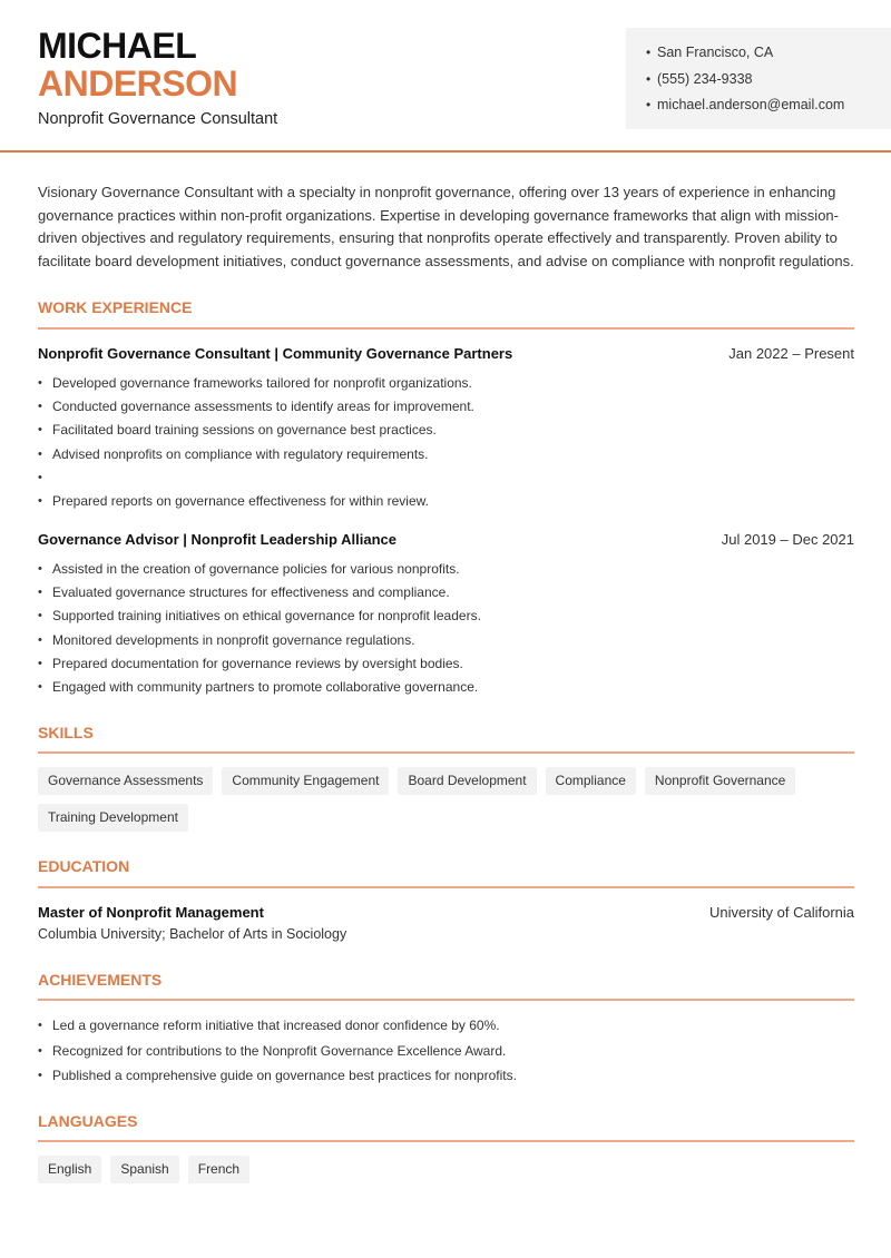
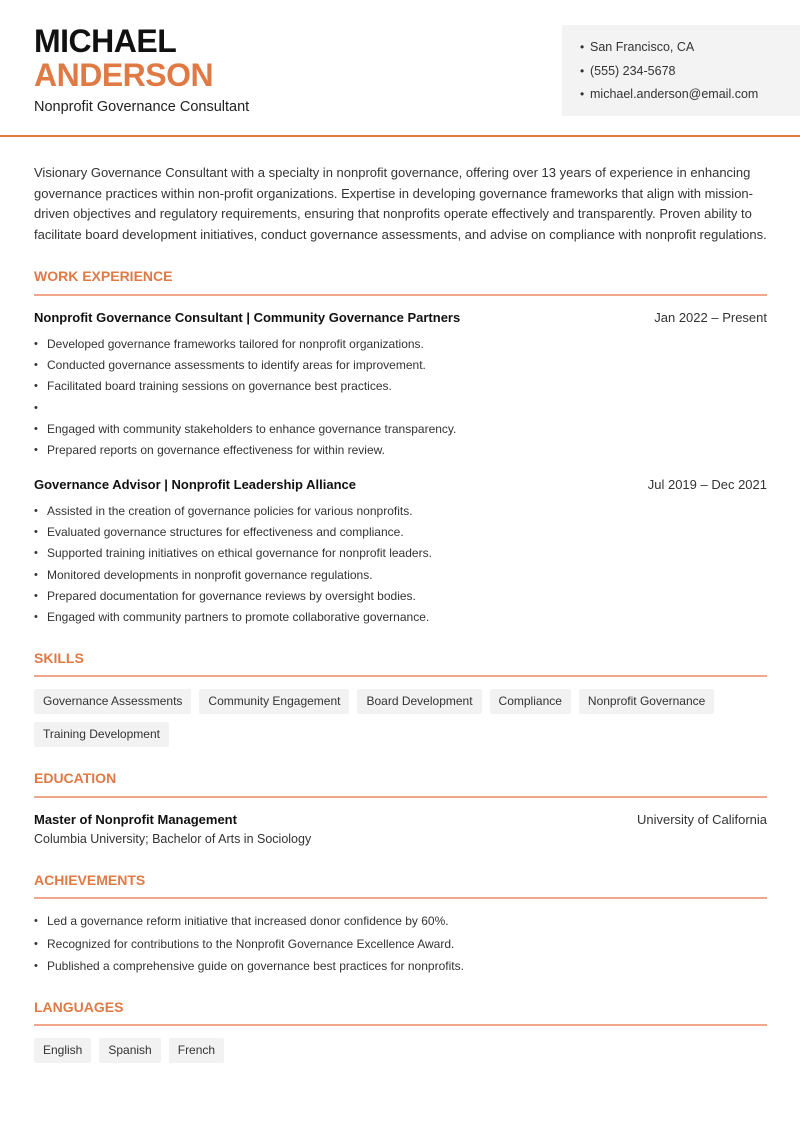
  MICHAEL
  ANDERSON
  Nonprofit Governance Consultant
  •
  San Francisco, CA
  •
- (555) 234-9338
+ (555) 234-5678
  •
  michael.anderson@email.com
  Visionary Governance Consultant with a specialty in nonprofit governance, offering over 13 years of experience in enhancing governance practices within non-profit organizations. Expertise in developing governance frameworks that align with mission-driven objectives and regulatory requirements, ensuring that nonprofits operate effectively and transparently. Proven ability to facilitate board development initiatives, conduct governance assessments, and advise on compliance with nonprofit regulations.
  WORK EXPERIENCE
  Nonprofit Governance Consultant | Community Governance Partners
  Jan 2022 – Present
  •
  Developed governance frameworks tailored for nonprofit organizations.
  •
  Conducted governance assessments to identify areas for improvement.
  •
  Facilitated board training sessions on governance best practices.
  •
- Advised nonprofits on compliance with regulatory requirements.
  •
+ Engaged with community stakeholders to enhance governance transparency.
  •
  Prepared reports on governance effectiveness for within review.
  Governance Advisor | Nonprofit Leadership Alliance
  Jul 2019 – Dec 2021
  •
  Assisted in the creation of governance policies for various nonprofits.
  •
  Evaluated governance structures for effectiveness and compliance.
  •
  Supported training initiatives on ethical governance for nonprofit leaders.
  •
  Monitored developments in nonprofit governance regulations.
  •
  Prepared documentation for governance reviews by oversight bodies.
  •
  Engaged with community partners to promote collaborative governance.
  SKILLS
  Governance Assessments
  Community Engagement
  Board Development
  Compliance
  Nonprofit Governance
  Training Development
  EDUCATION
  Master of Nonprofit Management
  University of California
  Columbia University; Bachelor of Arts in Sociology
  ACHIEVEMENTS
  •
  Led a governance reform initiative that increased donor confidence by 60%.
  •
  Recognized for contributions to the Nonprofit Governance Excellence Award.
  •
  Published a comprehensive guide on governance best practices for nonprofits.
  LANGUAGES
  English
  Spanish
  French
